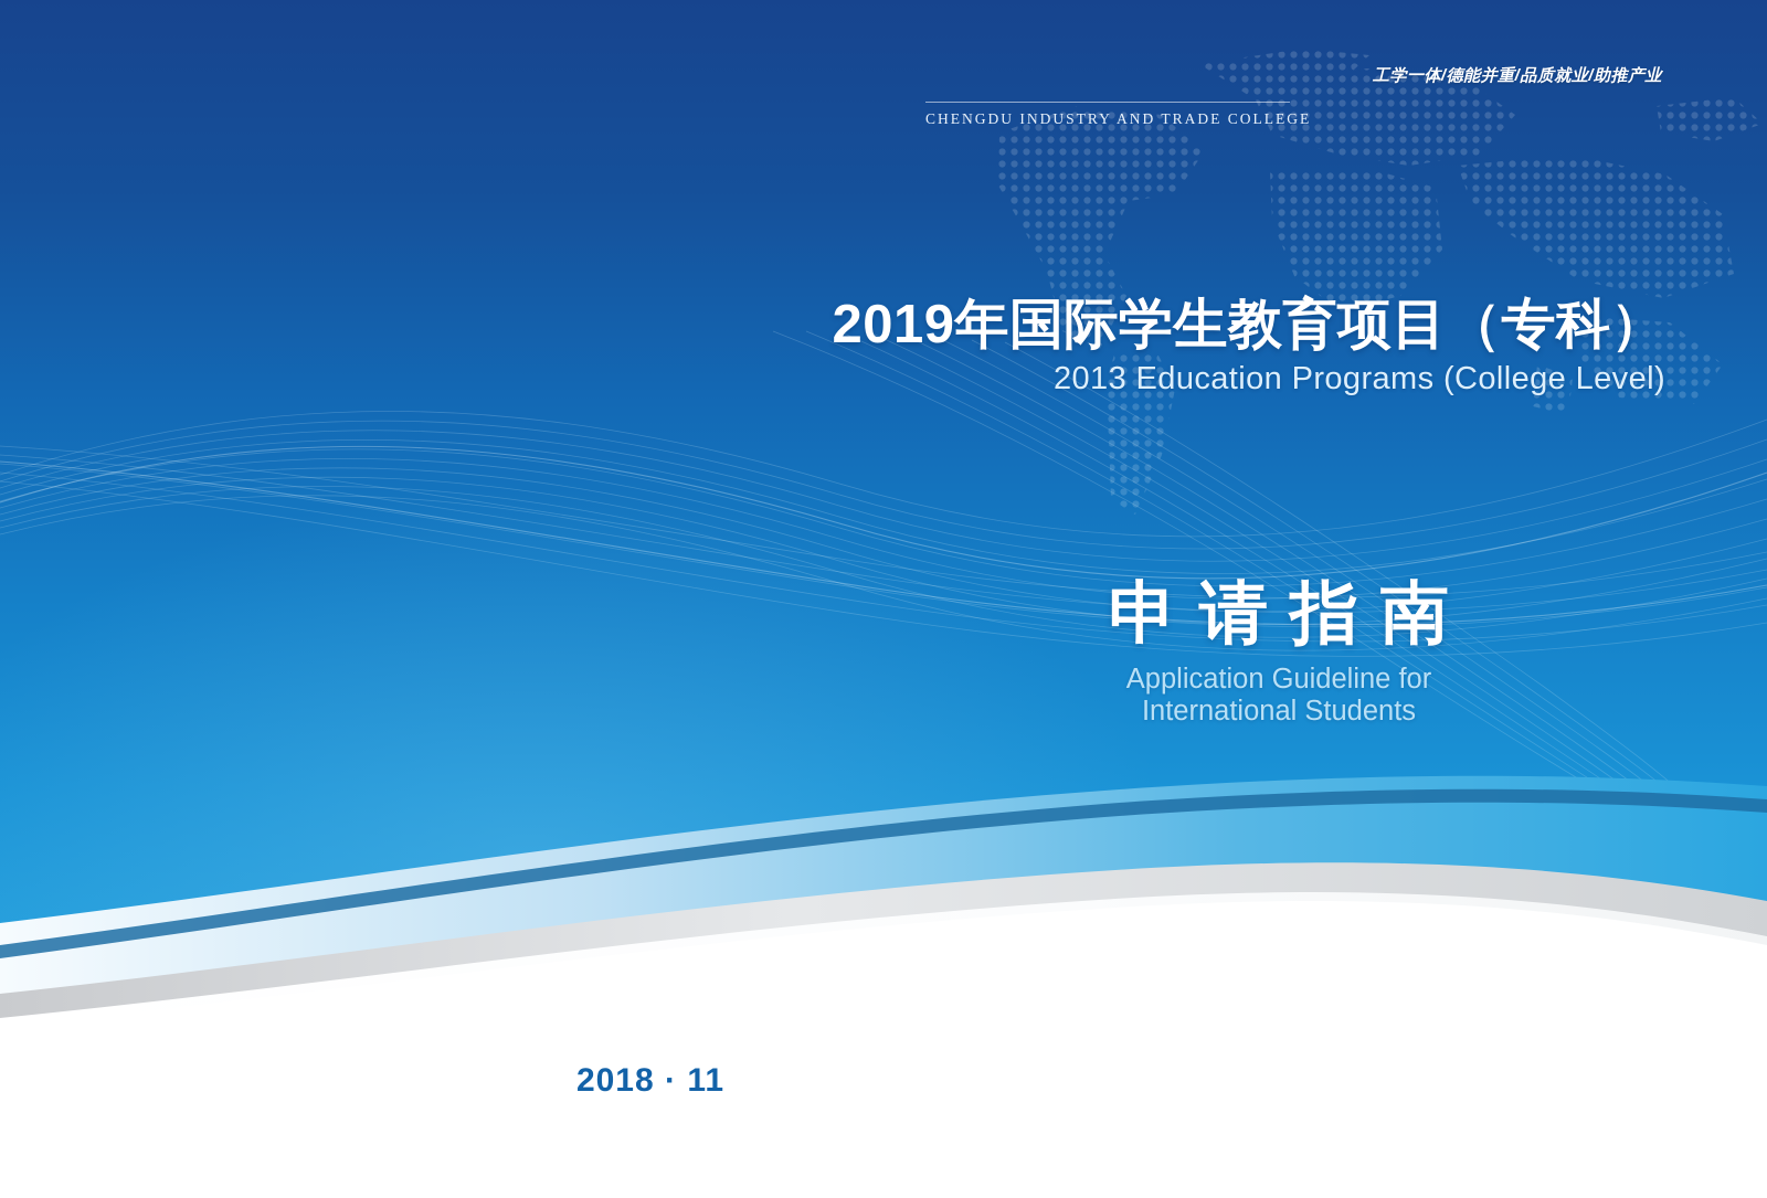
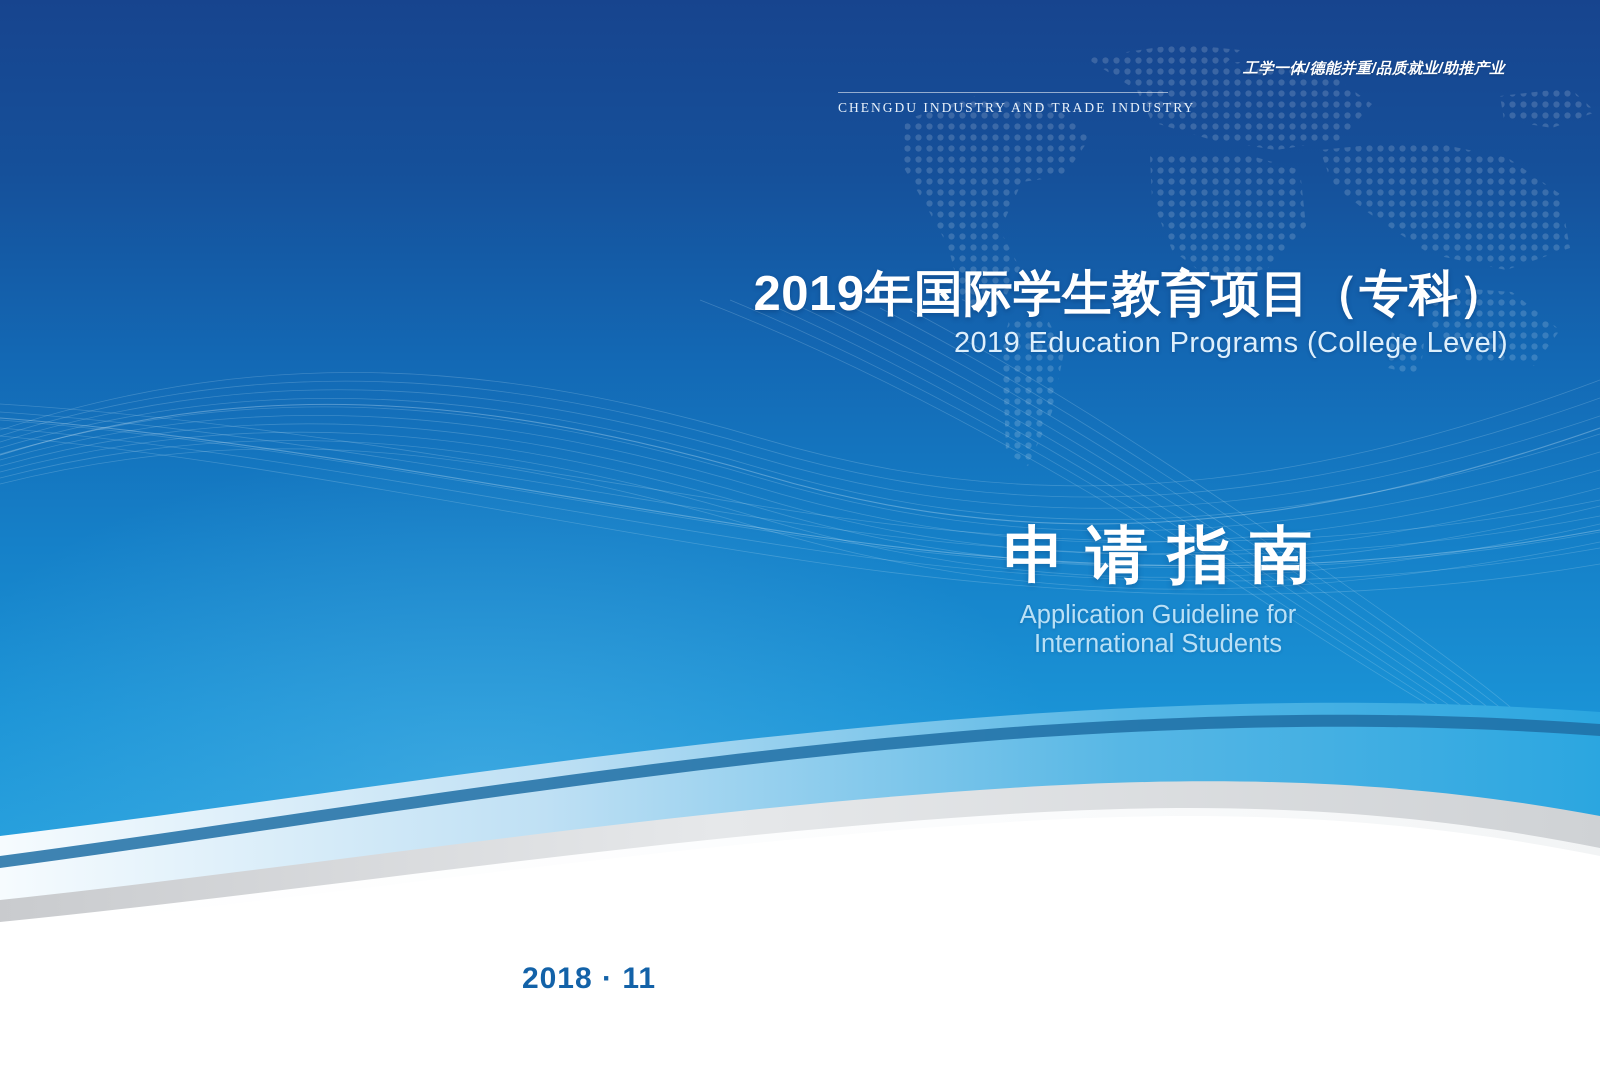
- CHENGDU INDUSTRY AND TRADE COLLEGE
+ CHENGDU INDUSTRY AND TRADE INDUSTRY
  工学一体/德能并重/品质就业/助推产业
  2019年国际学生教育项目（专科）
- 2013 Education Programs (College Level)
+ 2019 Education Programs (College Level)
  申请指南
  Application Guideline for
  International Students
  2018 · 11
